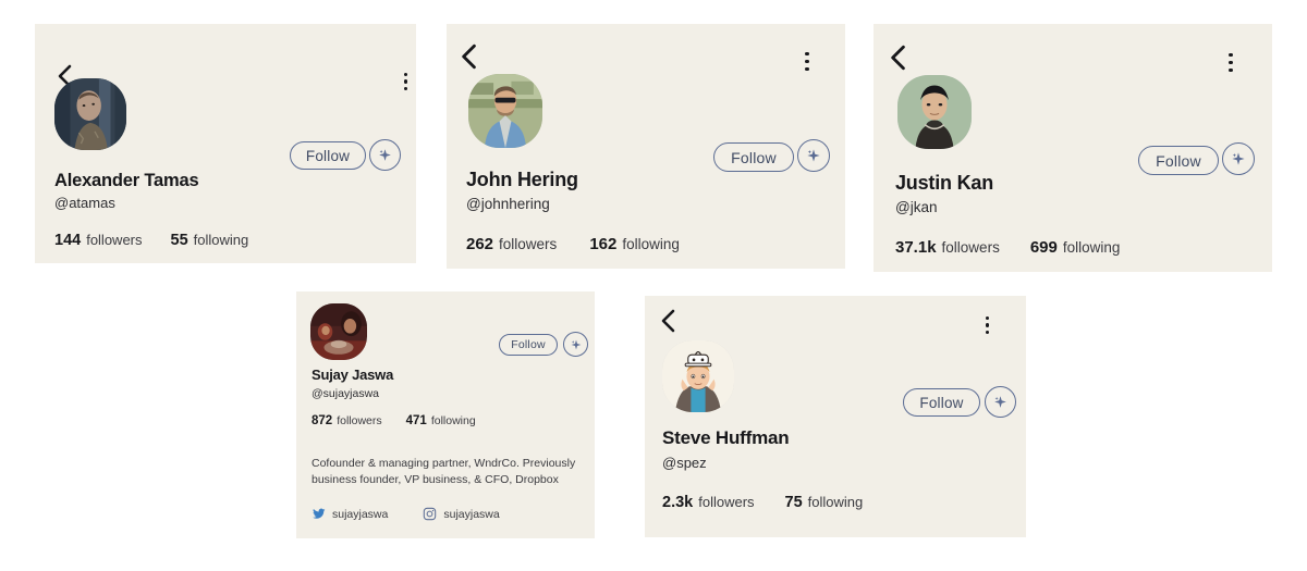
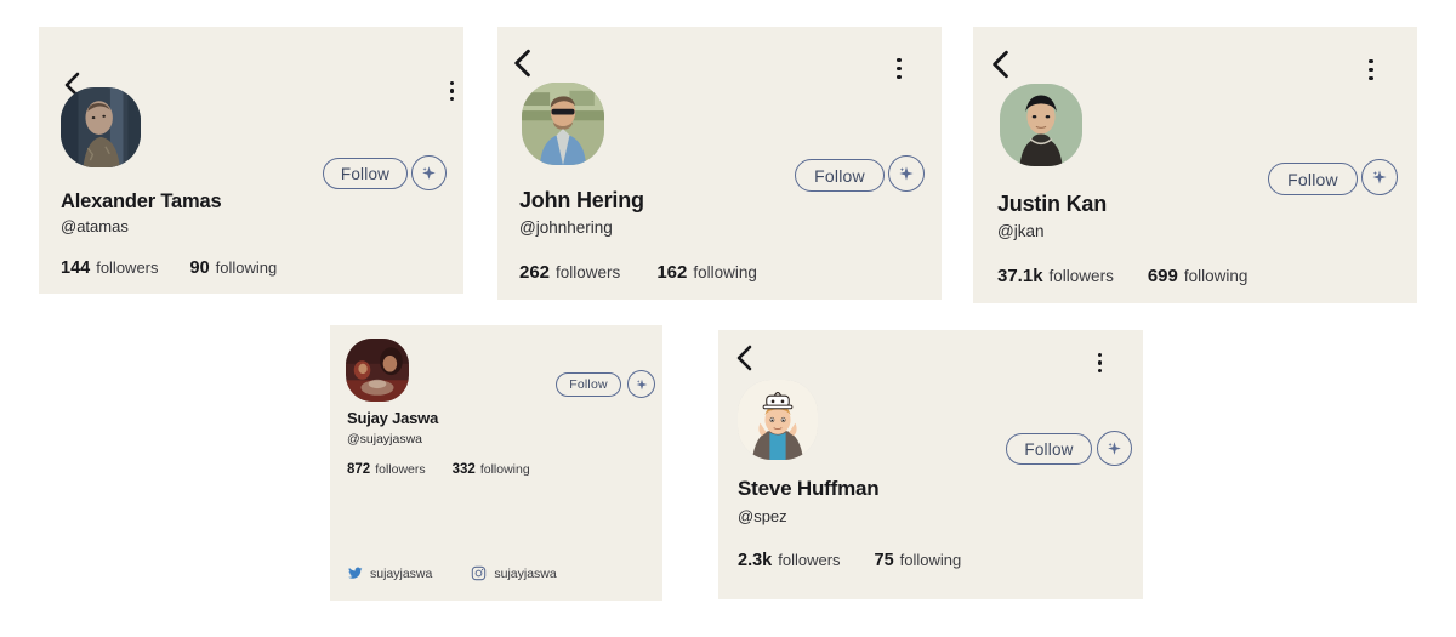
  Follow
  Alexander Tamas
  @atamas
  144
  followers
- 55
+ 90
  following
  Follow
  John Hering
  @johnhering
  262
  followers
  162
  following
  Follow
  Justin Kan
  @jkan
  37.1k
  followers
  699
  following
  Follow
  Sujay Jaswa
  @sujayjaswa
  872
  followers
- 471
+ 332
  following
- Cofounder & managing partner, WndrCo. Previously business founder, VP business, & CFO, Dropbox
  sujayjaswa
  sujayjaswa
  Follow
  Steve Huffman
  @spez
  2.3k
  followers
  75
  following
